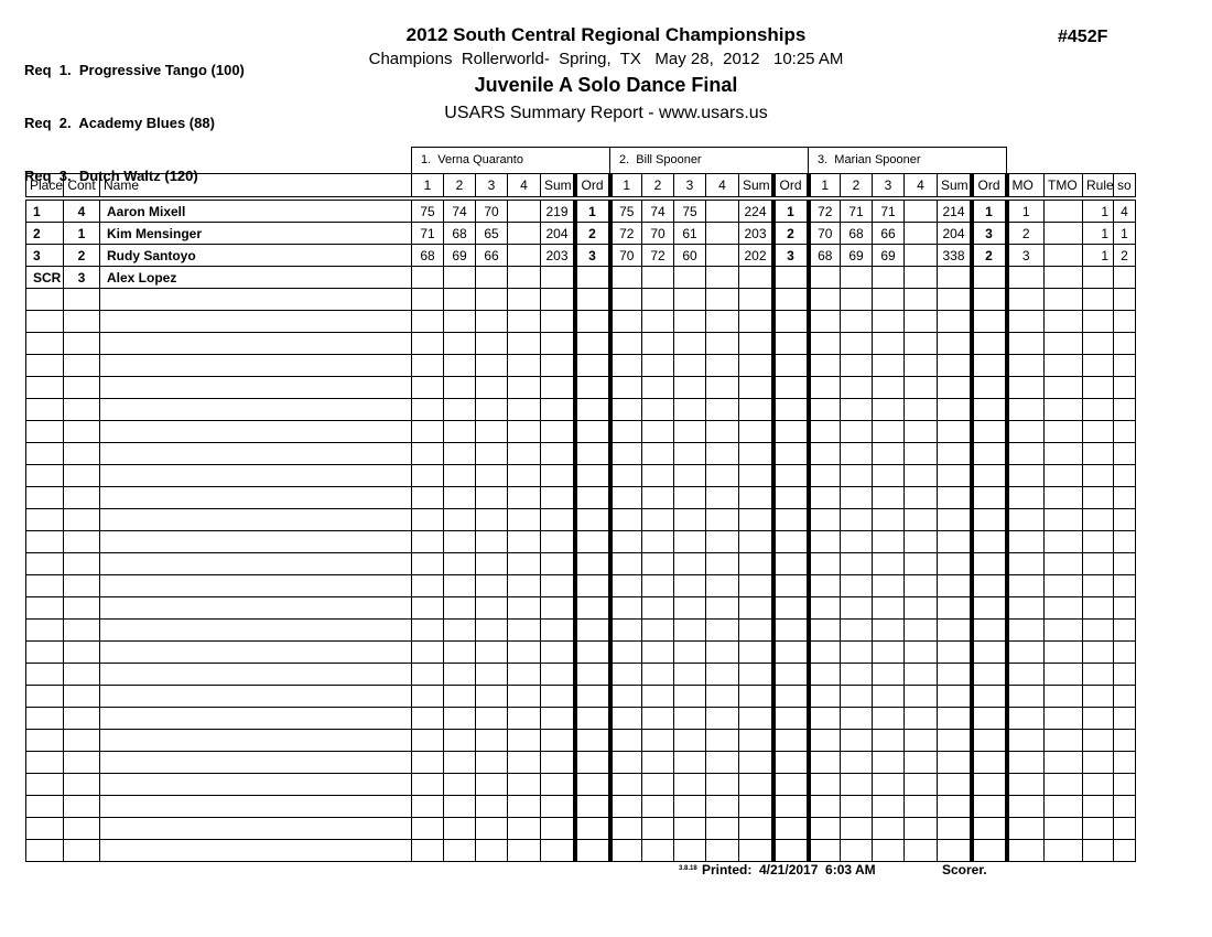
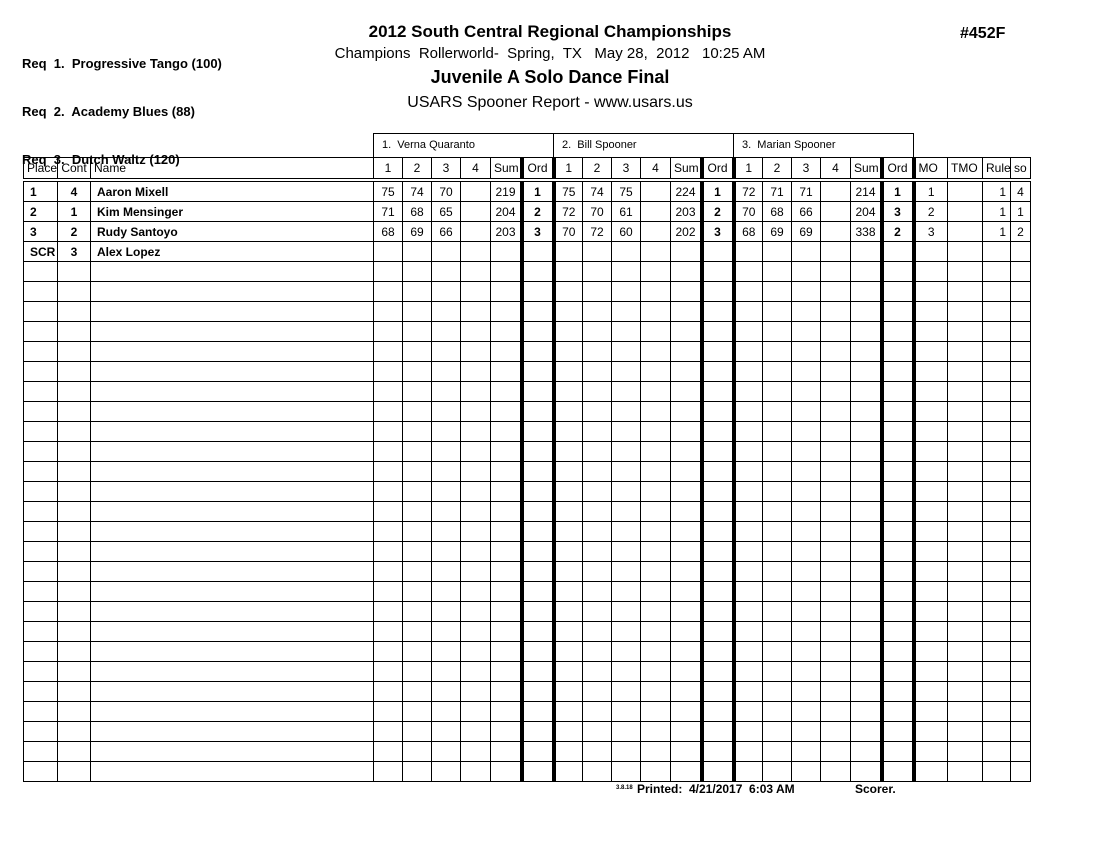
  Req 1. Progressive Tango (100)
  Req 2. Academy Blues (88)
  Req 3. Dutch Waltz (120)
  2012 South Central Regional Championships
  Champions Rollerworld- Spring, TX May 28, 2012 10:25 AM
  Juvenile A Solo Dance Final
- USARS Summary Report - www.usars.us
+ USARS Spooner Report - www.usars.us
  #452F
  1. Verna Quaranto
  2. Bill Spooner
  3. Marian Spooner
  Place	Cont	Name	1	2	3	4	Sum	Ord	1	2	3	4	Sum	Ord	1	2	3	4	Sum	Ord	MO	TMO	Rule	so
  1	4	Aaron Mixell	75	74	70		219	1	75	74	75		224	1	72	71	71		214	1	1		1	4
  2	1	Kim Mensinger	71	68	65		204	2	72	70	61		203	2	70	68	66		204	3	2		1	1
  3	2	Rudy Santoyo	68	69	66		203	3	70	72	60		202	3	68	69	69		338	2	3		1	2
  SCR	3	Alex Lopez
  Printed: 4/21/2017 6:03 AM
  Scorer.
